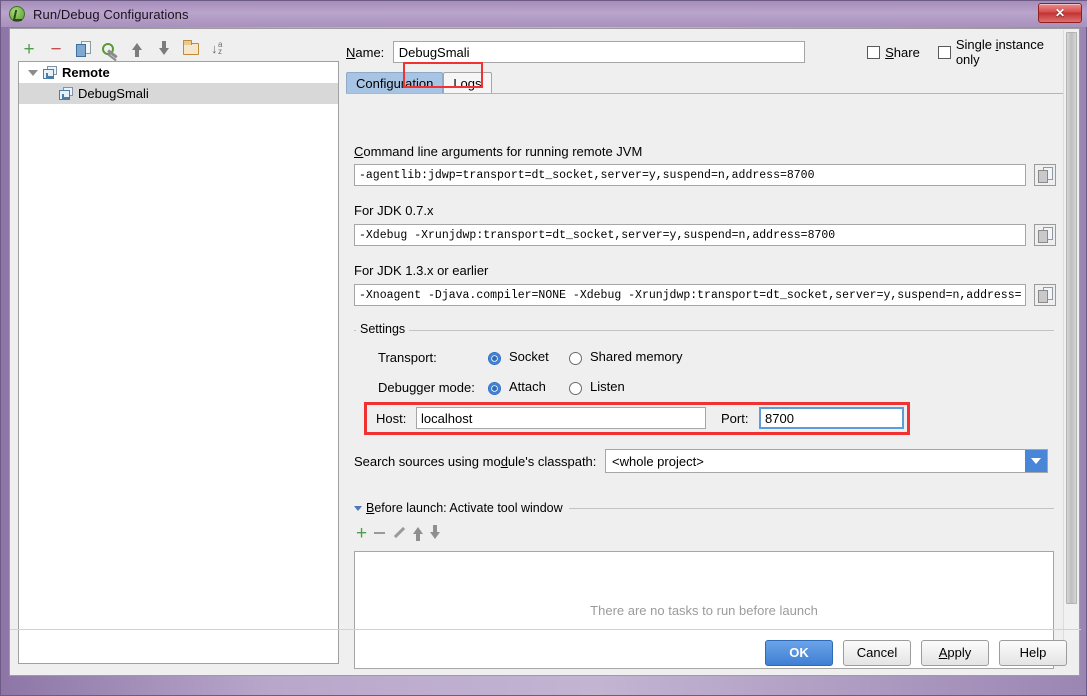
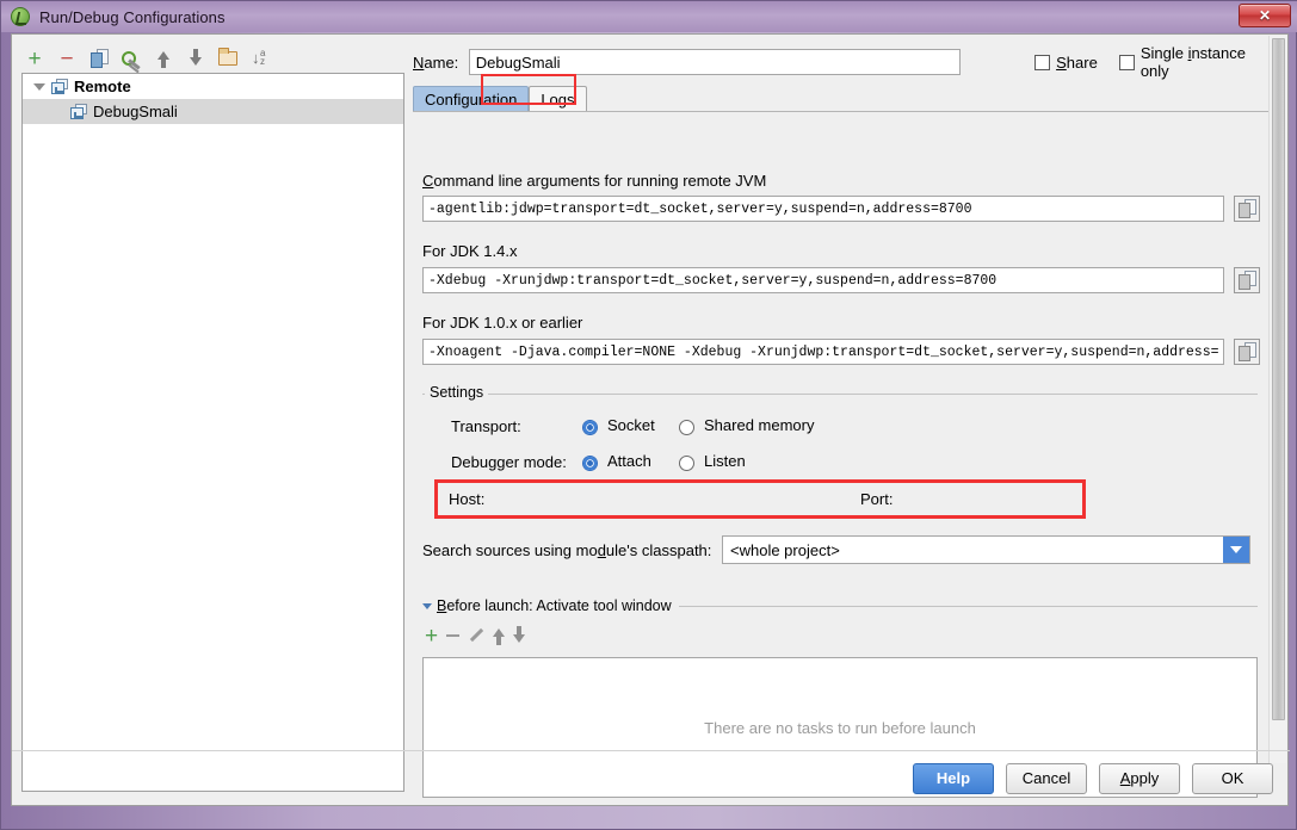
  Run/Debug Configurations
  ✕
  +
  −
  ↓
  a
  z
  Remote
  DebugSmali
  Name:
  DebugSmali
  Share
  Single instance only
  Configuration
  Logs
  Command line arguments for running remote JVM
  -agentlib:jdwp=transport=dt_socket,server=y,suspend=n,address=8700
- For JDK 0.7.x
+ For JDK 1.4.x
  -Xdebug -Xrunjdwp:transport=dt_socket,server=y,suspend=n,address=8700
- For JDK 1.3.x or earlier
+ For JDK 1.0.x or earlier
  -Xnoagent -Djava.compiler=NONE -Xdebug -Xrunjdwp:transport=dt_socket,server=y,suspend=n,address=
  Settings
  Transport:
  Socket
  Shared memory
  Debugger mode:
  Attach
  Listen
  Host:
- localhost
  Port:
- 8700
  Search sources using module's classpath:
  <whole project>
  Before launch: Activate tool window
  +
  There are no tasks to run before launch
- OK
+ Help
  Cancel
  Apply
- Help
+ OK
